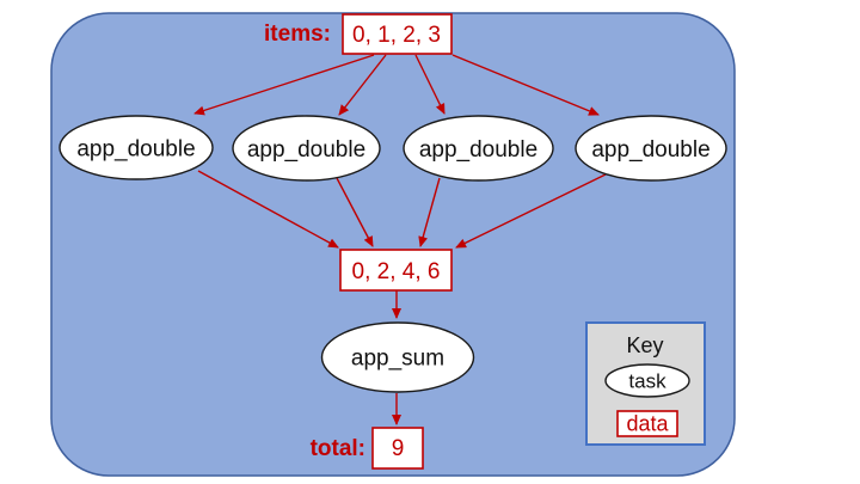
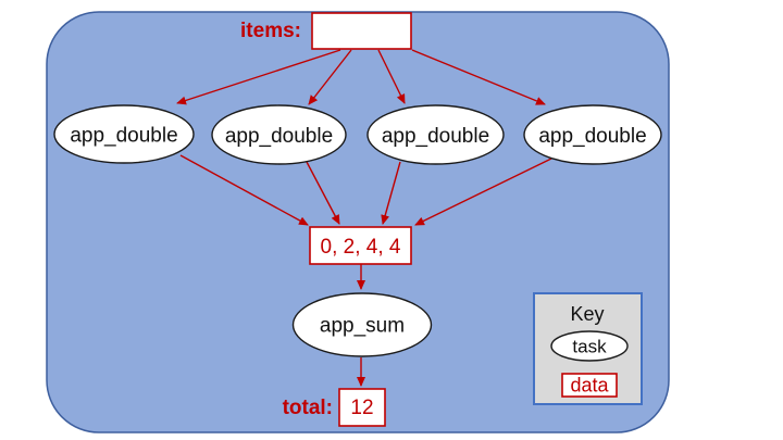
  items:
- 0, 1, 2, 3
  app_double
  app_double
  app_double
  app_double
- 0, 2, 4, 6
+ 0, 2, 4, 4
  app_sum
  total:
- 9
+ 12
  Key
  task
  data
